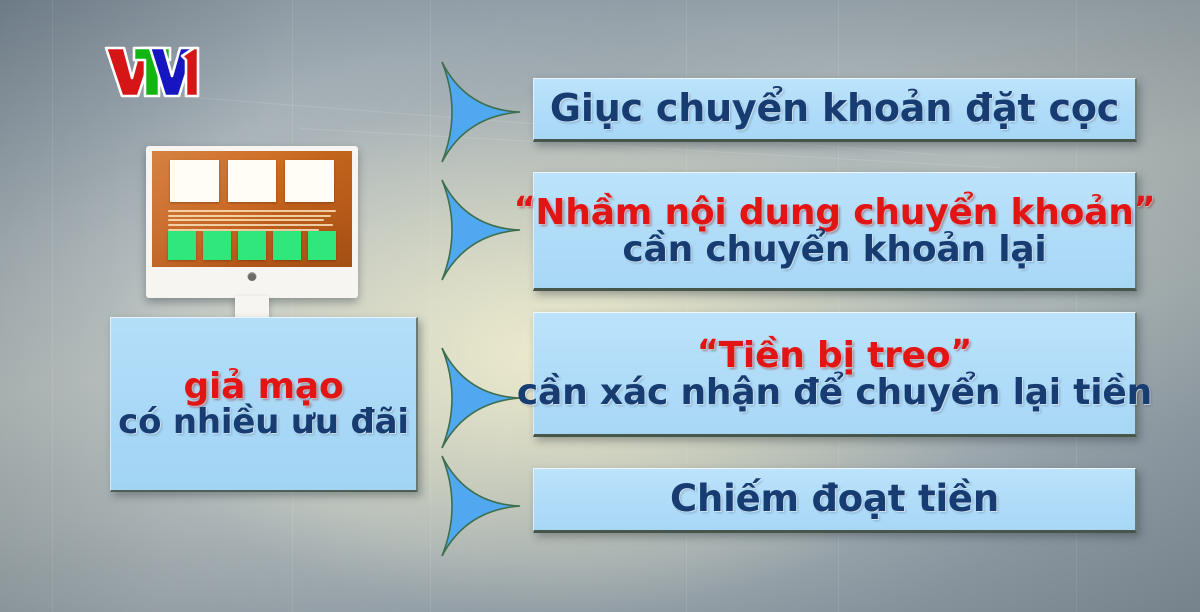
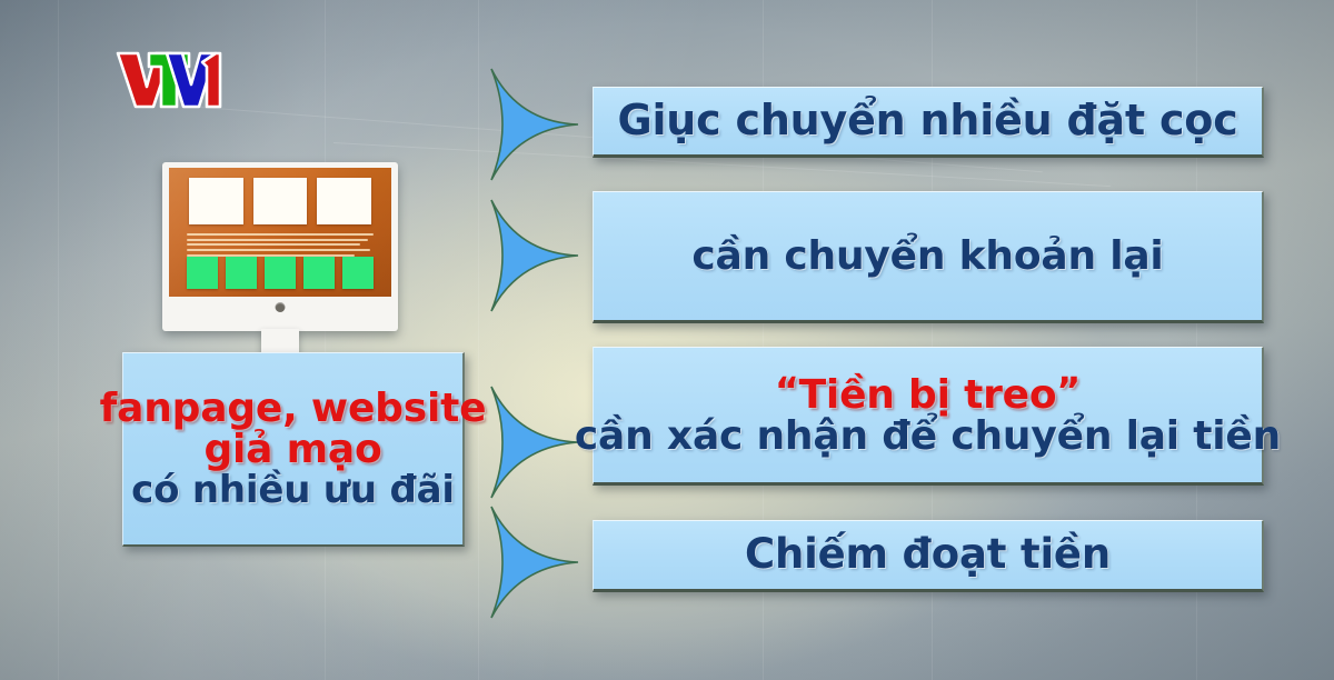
+ fanpage, website
  giả mạo
  có nhiều ưu đãi
- Giục chuyển khoản đặt cọc
+ Giục chuyển nhiều đặt cọc
- “Nhầm nội dung chuyển khoản”
  cần chuyển khoản lại
  “Tiền bị treo”
  cần xác nhận để chuyển lại tiền
  Chiếm đoạt tiền
